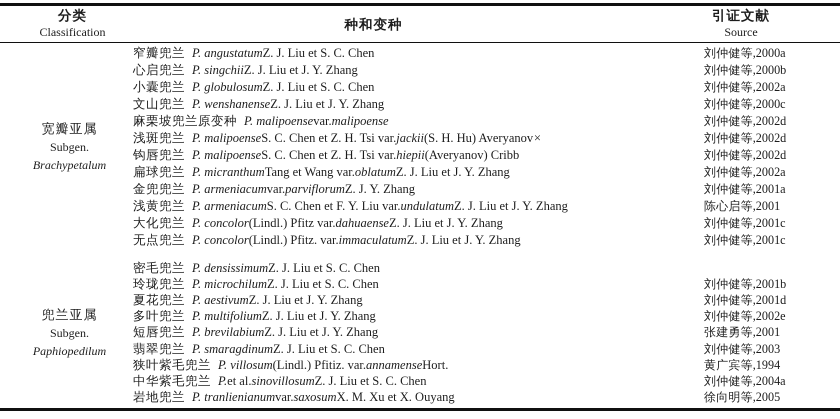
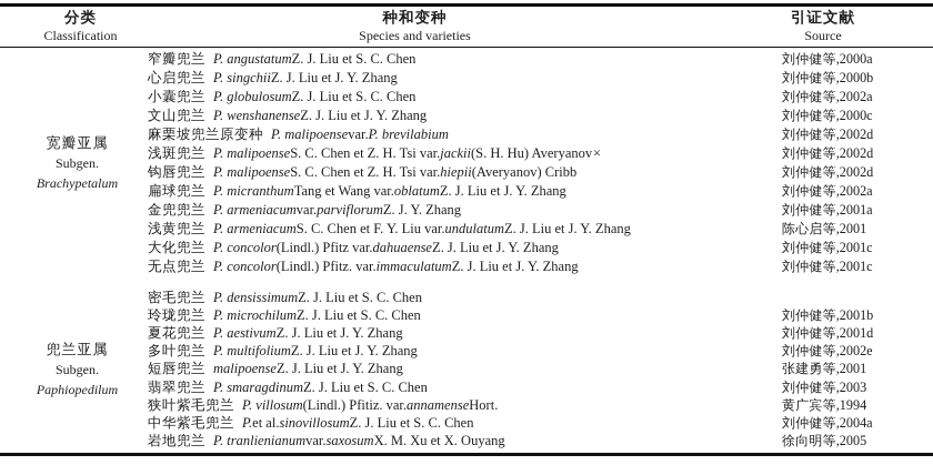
  分类
  Classification
  种和变种
+ Species and varieties
  引证文献
  Source
  宽瓣亚属
  Subgen.
  Brachypetalum
  窄瓣兜兰
  P. angustatum
  Z. J. Liu et S. C. Chen
  刘仲健等,2000a
  心启兜兰
  P. singchii
  Z. J. Liu et J. Y. Zhang
  刘仲健等,2000b
  小囊兜兰
  P. globulosum
  Z. J. Liu et S. C. Chen
  刘仲健等,2002a
  文山兜兰
  P. wenshanense
  Z. J. Liu et J. Y. Zhang
  刘仲健等,2000c
  麻栗坡兜兰原变种
  P. malipoense
  var.
- malipoense
+ P. brevilabium
  刘仲健等,2002d
  浅斑兜兰
  P. malipoense
  S. C. Chen et Z. H. Tsi var.
  jackii
  (S. H. Hu) Averyanov
  ×
  刘仲健等,2002d
  钩唇兜兰
  P. malipoense
  S. C. Chen et Z. H. Tsi var.
  hiepii
  (Averyanov) Cribb
  刘仲健等,2002d
  扁球兜兰
  P. micranthum
  Tang et Wang var.
  oblatum
  Z. J. Liu et J. Y. Zhang
  刘仲健等,2002a
  金兜兜兰
  P. armeniacum
  var.
  parviflorum
  Z. J. Y. Zhang
  刘仲健等,2001a
  浅黄兜兰
  P. armeniacum
  S. C. Chen et F. Y. Liu var.
  undulatum
  Z. J. Liu et J. Y. Zhang
  陈心启等,2001
  大化兜兰
  P. concolor
  (Lindl.) Pfitz var.
  dahuaense
  Z. J. Liu et J. Y. Zhang
  刘仲健等,2001c
  无点兜兰
  P. concolor
  (Lindl.) Pfitz. var.
  immaculatum
  Z. J. Liu et J. Y. Zhang
  刘仲健等,2001c
  兜兰亚属
  Subgen.
  Paphiopedilum
  密毛兜兰
  P. densissimum
  Z. J. Liu et S. C. Chen
  玲珑兜兰
  P. microchilum
  Z. J. Liu et S. C. Chen
  刘仲健等,2001b
  夏花兜兰
  P. aestivum
  Z. J. Liu et J. Y. Zhang
  刘仲健等,2001d
  多叶兜兰
  P. multifolium
  Z. J. Liu et J. Y. Zhang
  刘仲健等,2002e
  短唇兜兰
- P. brevilabium
+ malipoense
  Z. J. Liu et J. Y. Zhang
  张建勇等,2001
  翡翠兜兰
  P. smaragdinum
  Z. J. Liu et S. C. Chen
  刘仲健等,2003
  狭叶紫毛兜兰
  P. villosum
  (Lindl.) Pfitiz. var.
  annamense
  Hort.
  黄广宾等,1994
  中华紫毛兜兰
  P.
  et al.
  sinovillosum
  Z. J. Liu et S. C. Chen
  刘仲健等,2004a
  岩地兜兰
  P. tranlienianum
  var.
  saxosum
  X. M. Xu et X. Ouyang
  徐向明等,2005
